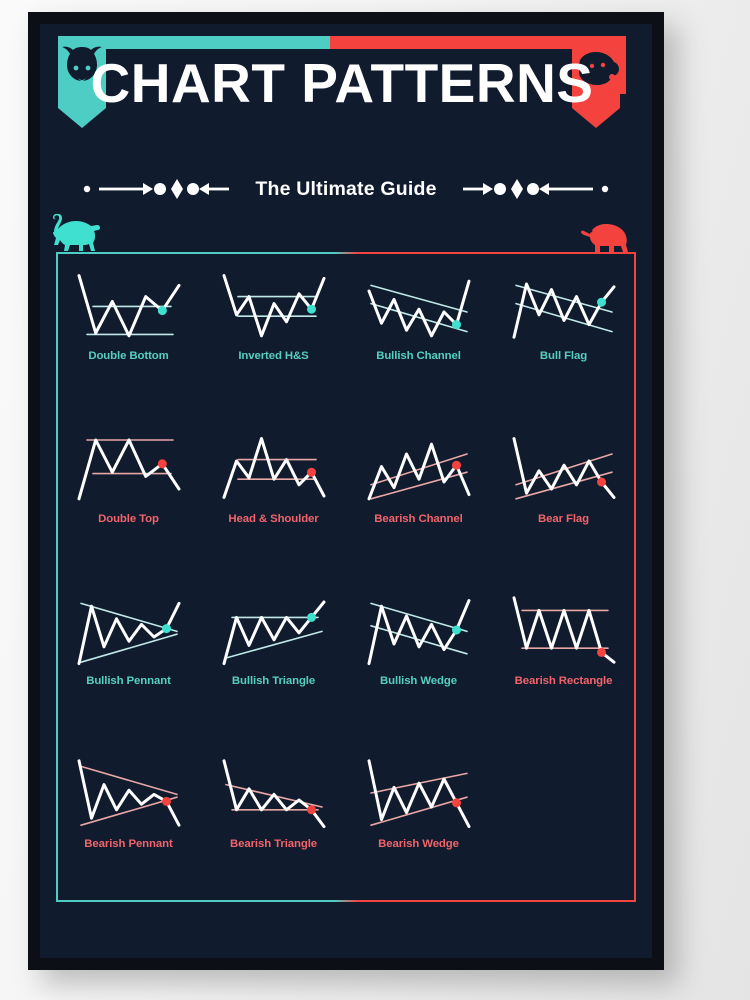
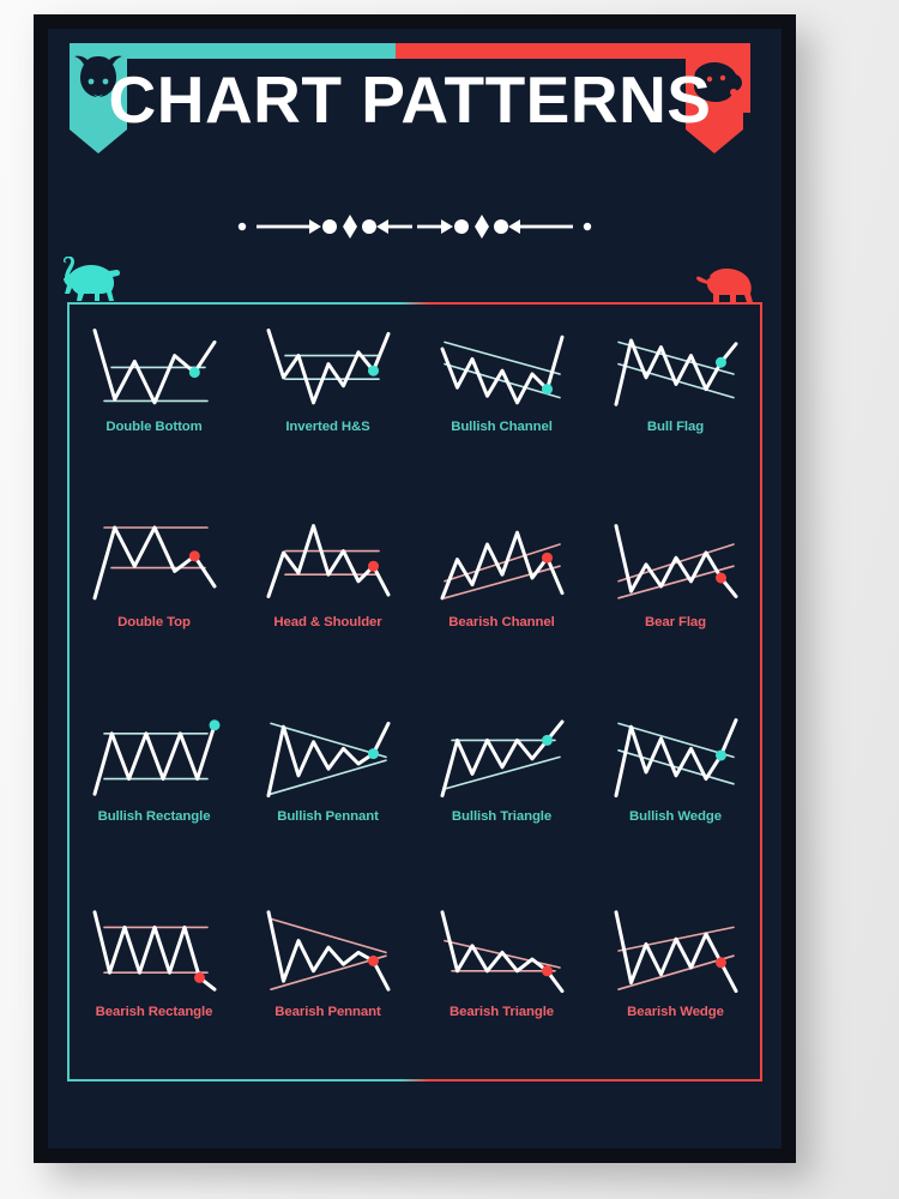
  CHART PATTERNS
- The Ultimate Guide
  Double Bottom
  Inverted H&S
  Bullish Channel
  Bull Flag
  Double Top
  Head & Shoulder
  Bearish Channel
  Bear Flag
+ Bullish Rectangle
  Bullish Pennant
  Bullish Triangle
  Bullish Wedge
  Bearish Rectangle
  Bearish Pennant
  Bearish Triangle
  Bearish Wedge
